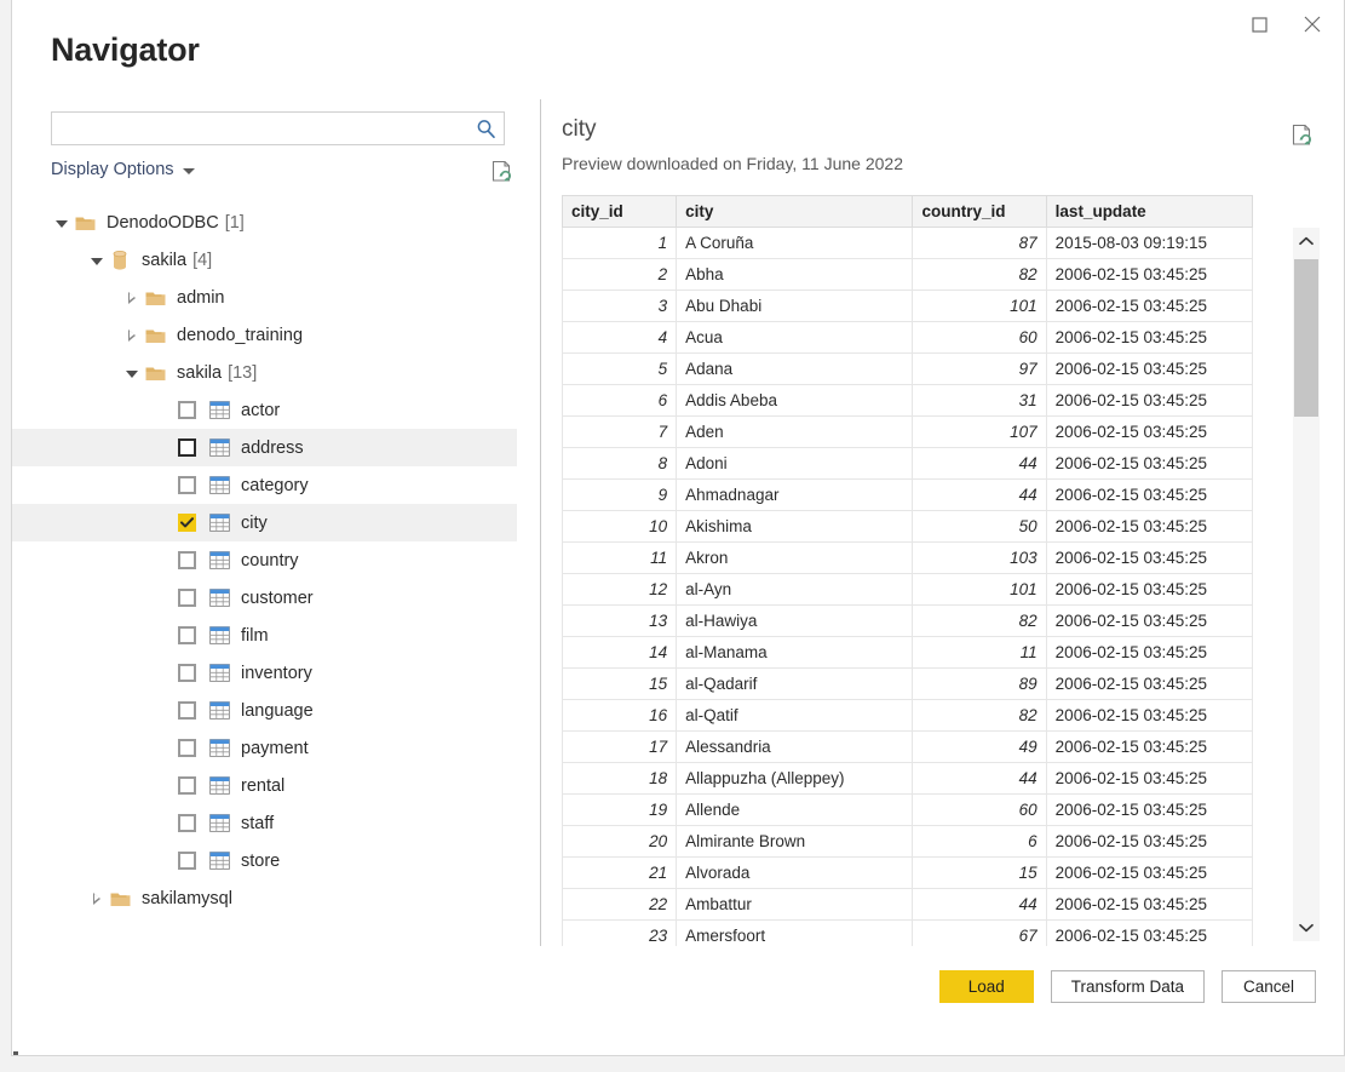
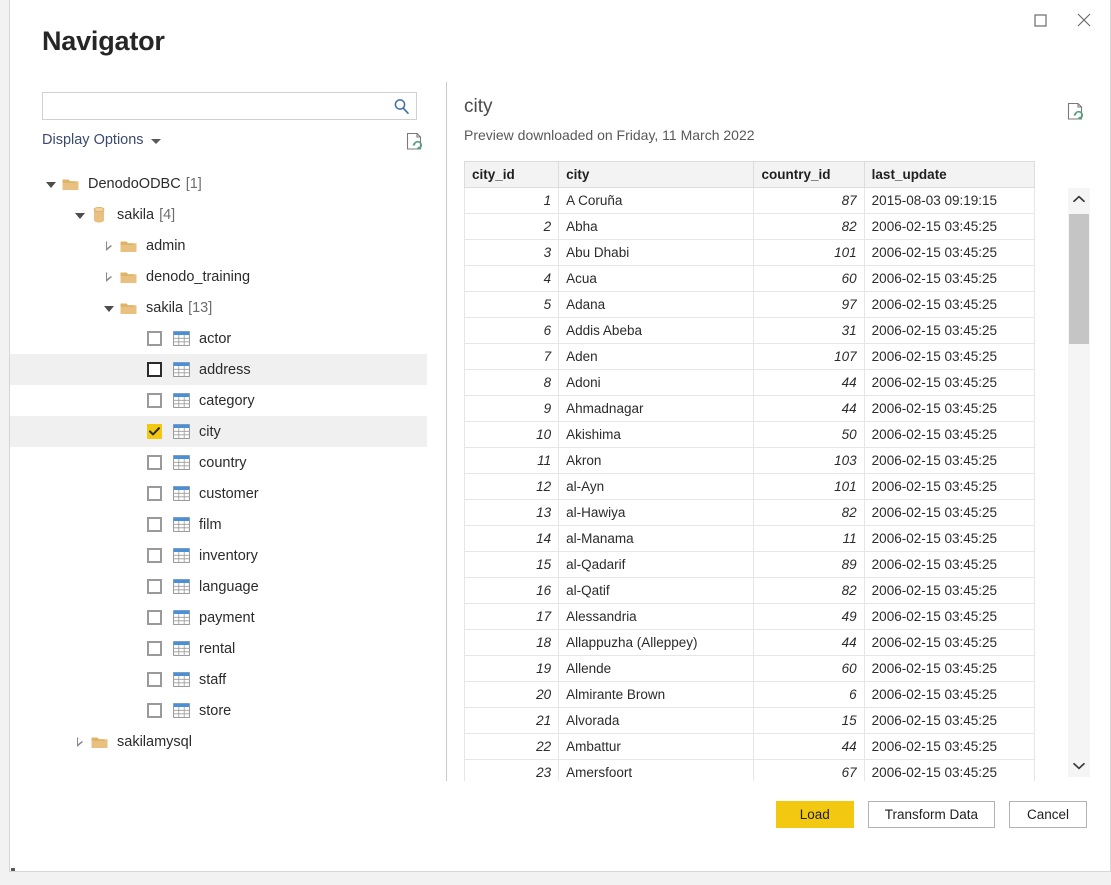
  Navigator
  Display Options
  DenodoODBC
  [1]
  sakila
  [4]
  admin
  denodo_training
  sakila
  [13]
  actor
  address
  category
  city
  country
  customer
  film
  inventory
  language
  payment
  rental
  staff
  store
  sakilamysql
  city
- Preview downloaded on Friday, 11 June 2022
+ Preview downloaded on Friday, 11 March 2022
  city_id	city	country_id	last_update
  1	A Coruña	87	2015-08-03 09:19:15
  2	Abha	82	2006-02-15 03:45:25
  3	Abu Dhabi	101	2006-02-15 03:45:25
  4	Acua	60	2006-02-15 03:45:25
  5	Adana	97	2006-02-15 03:45:25
  6	Addis Abeba	31	2006-02-15 03:45:25
  7	Aden	107	2006-02-15 03:45:25
  8	Adoni	44	2006-02-15 03:45:25
  9	Ahmadnagar	44	2006-02-15 03:45:25
  10	Akishima	50	2006-02-15 03:45:25
  11	Akron	103	2006-02-15 03:45:25
  12	al-Ayn	101	2006-02-15 03:45:25
  13	al-Hawiya	82	2006-02-15 03:45:25
  14	al-Manama	11	2006-02-15 03:45:25
  15	al-Qadarif	89	2006-02-15 03:45:25
  16	al-Qatif	82	2006-02-15 03:45:25
  17	Alessandria	49	2006-02-15 03:45:25
  18	Allappuzha (Alleppey)	44	2006-02-15 03:45:25
  19	Allende	60	2006-02-15 03:45:25
  20	Almirante Brown	6	2006-02-15 03:45:25
  21	Alvorada	15	2006-02-15 03:45:25
  22	Ambattur	44	2006-02-15 03:45:25
  23	Amersfoort	67	2006-02-15 03:45:25
  Load
  Transform Data
  Cancel
